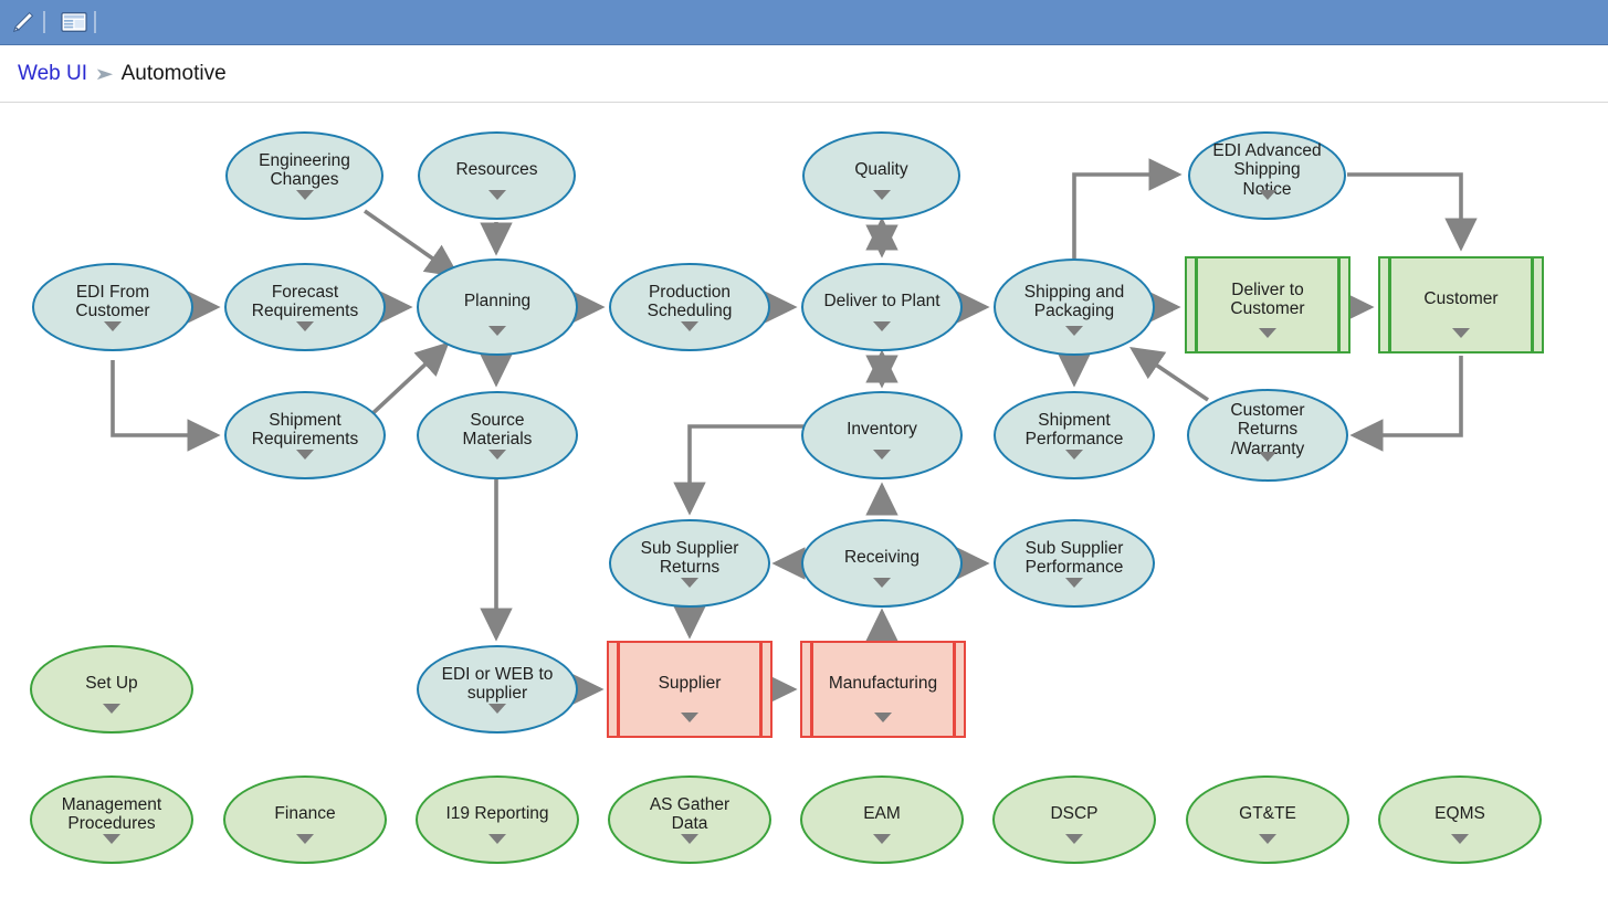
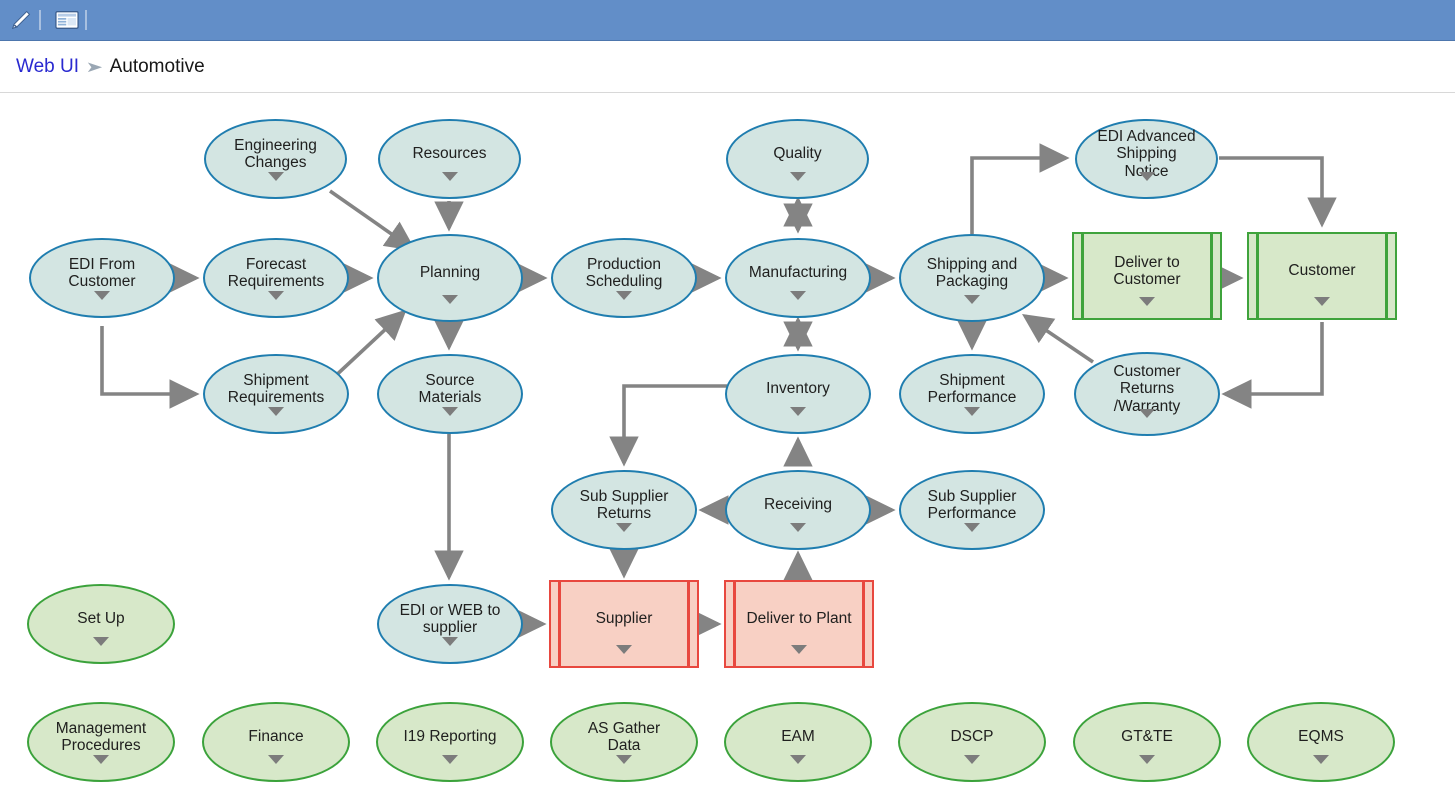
  Web UI
  ➤
  Automotive
  Engineering
  Changes
  Resources
  Quality
  EDI Advanced
  Shipping
  Notice
  EDI From
  Customer
  Forecast
  Requirements
  Planning
  Production
  Scheduling
- Deliver to Plant
+ Manufacturing
  Shipping and
  Packaging
  Deliver to
  Customer
  Customer
  Shipment
  Requirements
  Source
  Materials
  Inventory
  Shipment
  Performance
  Customer
  Returns
  /Warranty
  Sub Supplier
  Returns
  Receiving
  Sub Supplier
  Performance
  Set Up
  EDI or WEB to
  supplier
  Supplier
- Manufacturing
+ Deliver to Plant
  Management
  Procedures
  Finance
  I19 Reporting
  AS Gather
  Data
  EAM
  DSCP
  GT&TE
  EQMS
